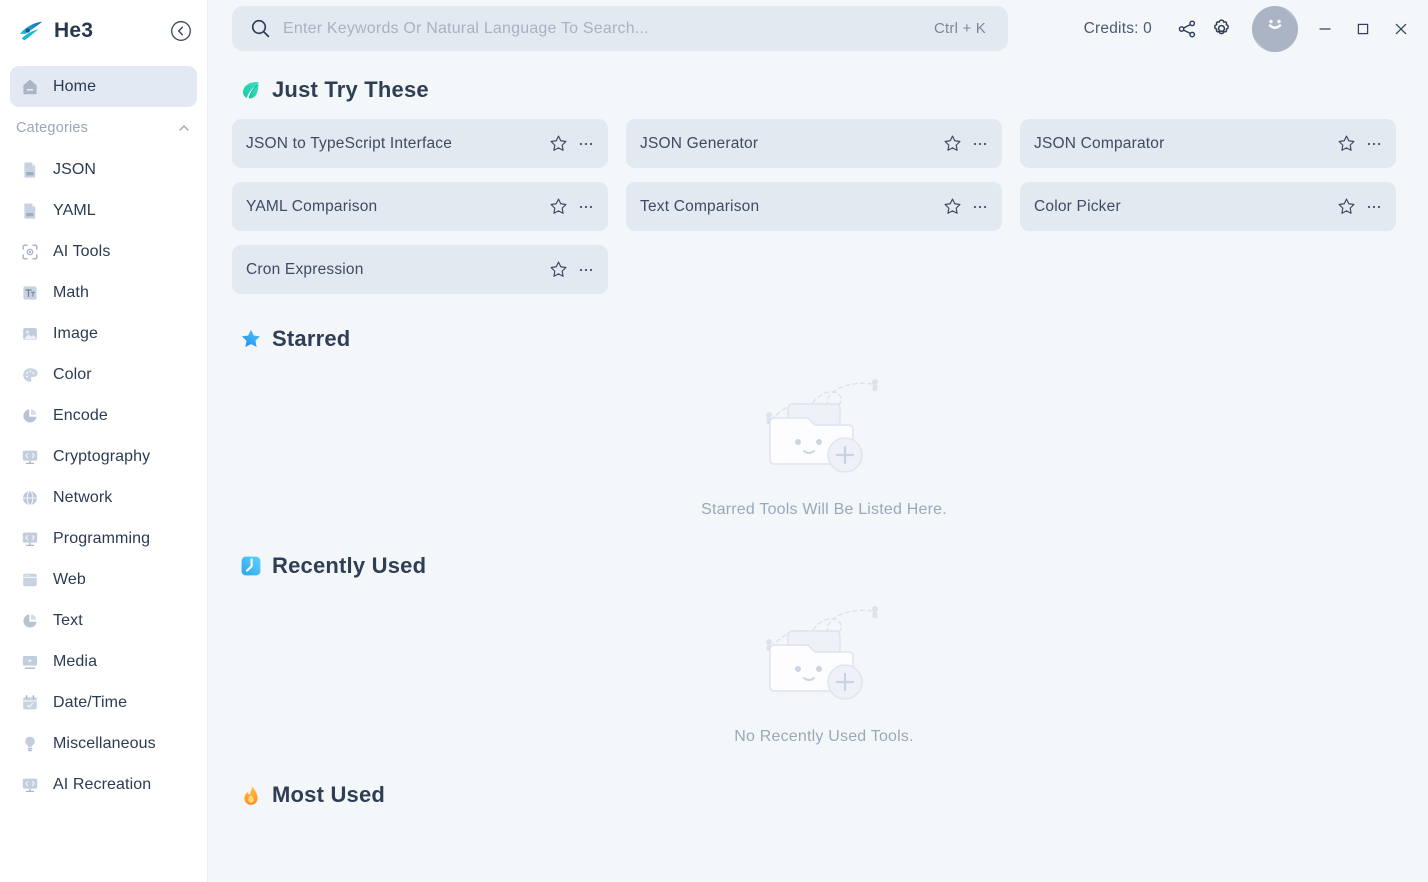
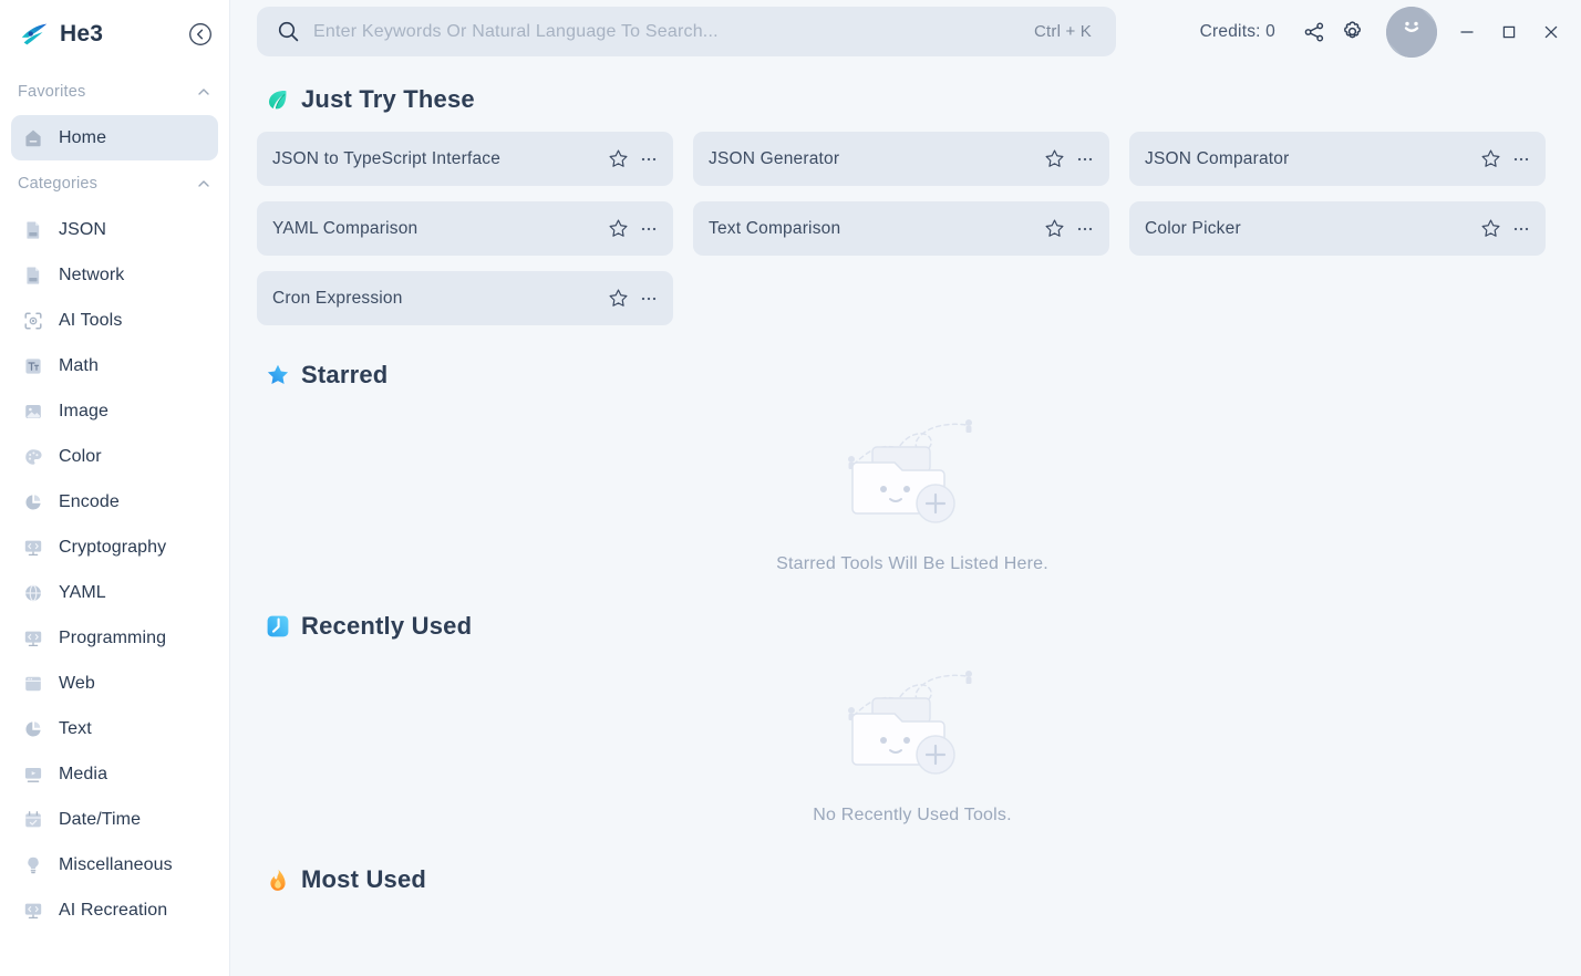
  He3
+ Favorites
  Home
  Categories
  JSON
- YAML
+ Network
  AI Tools
  Math
  Image
  Color
  Encode
  Cryptography
- Network
+ YAML
  Programming
  Web
  Text
  Media
  Date/Time
  Miscellaneous
  AI Recreation
  Enter Keywords Or Natural Language To Search...
  Ctrl + K
  Credits: 0
  Just Try These
  JSON to TypeScript Interface
  JSON Generator
  JSON Comparator
  YAML Comparison
  Text Comparison
  Color Picker
  Cron Expression
  Starred
  Starred Tools Will Be Listed Here.
  Recently Used
  No Recently Used Tools.
  Most Used
